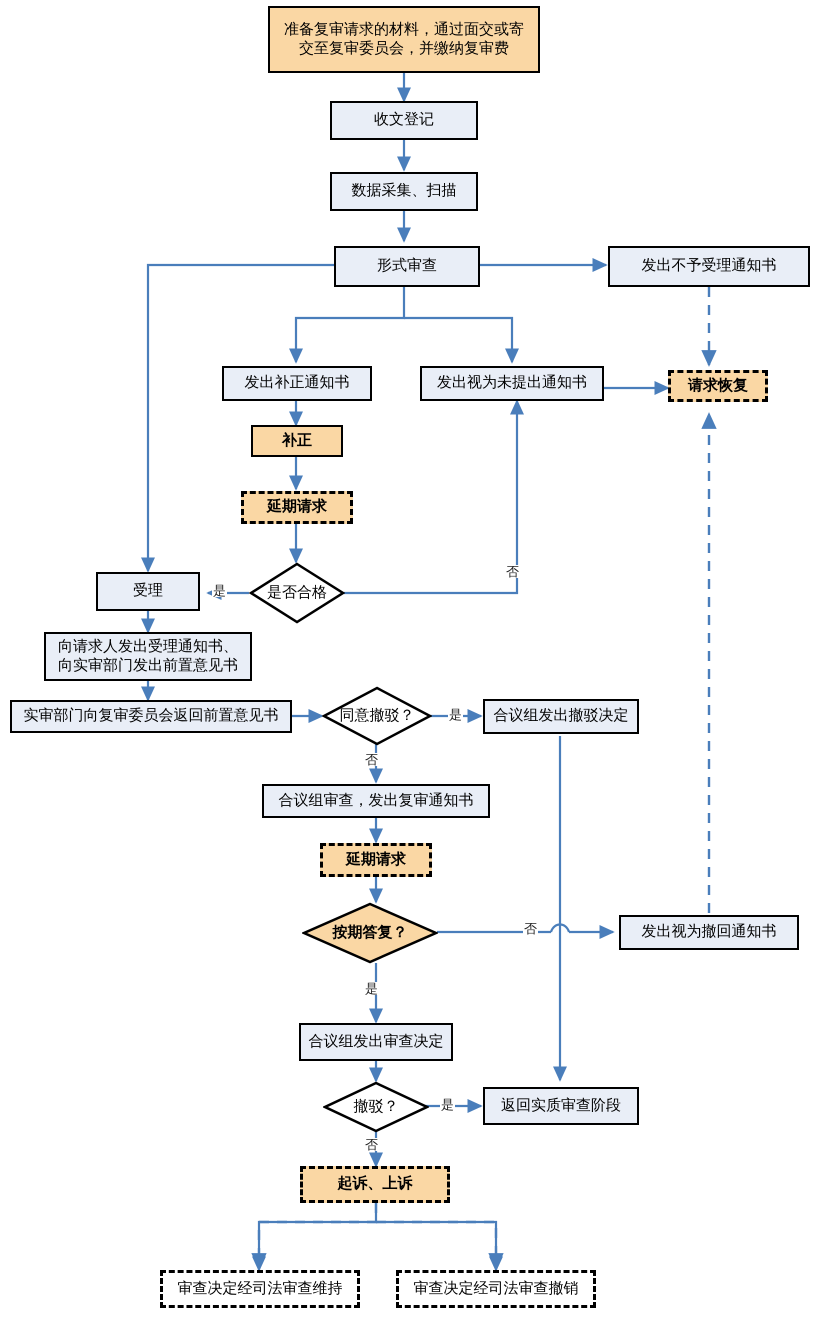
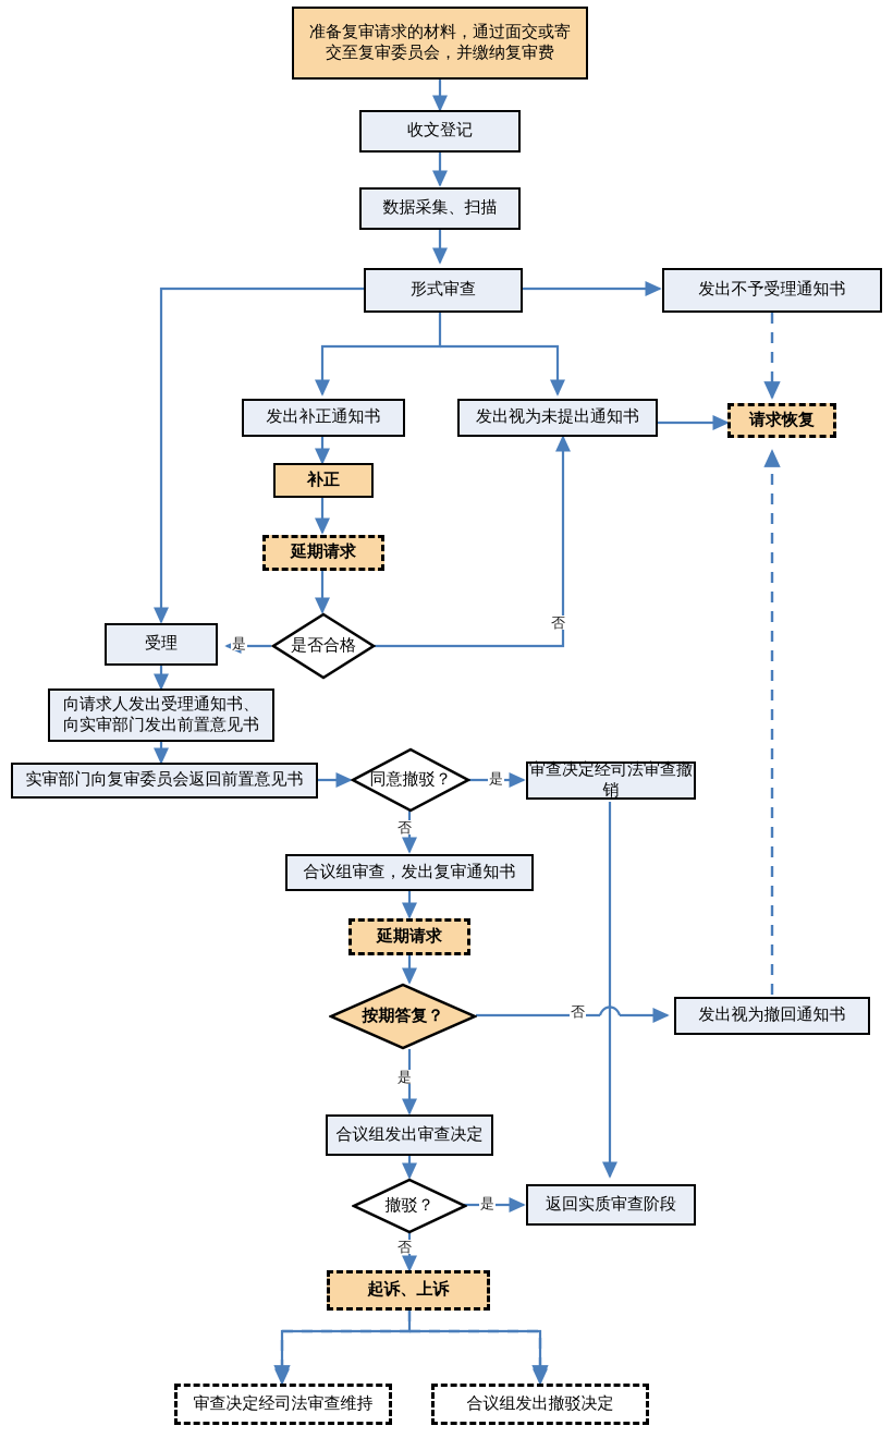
  准备复审请求的材料，通过面交或寄交至复审委员会，并缴纳复审费
  收文登记
  数据采集、扫描
  形式审查
  发出不予受理通知书
  发出补正通知书
  发出视为未提出通知书
  请求恢复
  补正
  延期请求
  是否合格
  受理
  向请求人发出受理通知书、向实审部门发出前置意见书
  实审部门向复审委员会返回前置意见书
  同意撤驳？
- 合议组发出撤驳决定
+ 审查决定经司法审查撤销
  合议组审查，发出复审通知书
  延期请求
  按期答复？
  发出视为撤回通知书
  合议组发出审查决定
  撤驳？
  返回实质审查阶段
  起诉、上诉
  审查决定经司法审查维持
- 审查决定经司法审查撤销
+ 合议组发出撤驳决定
  是
  否
  是
  否
  否
  是
  是
  否
